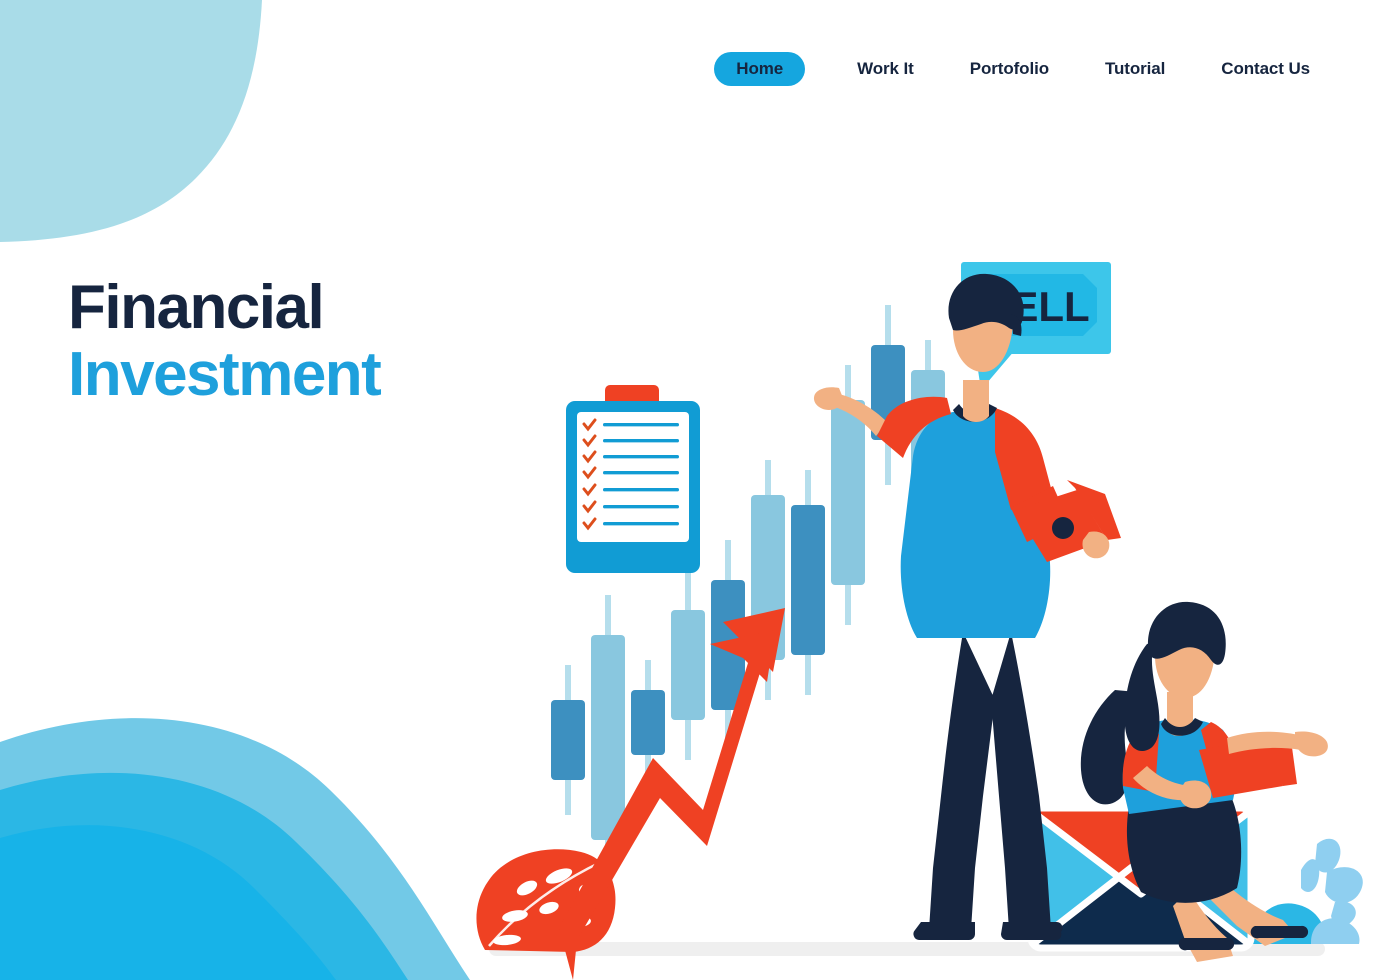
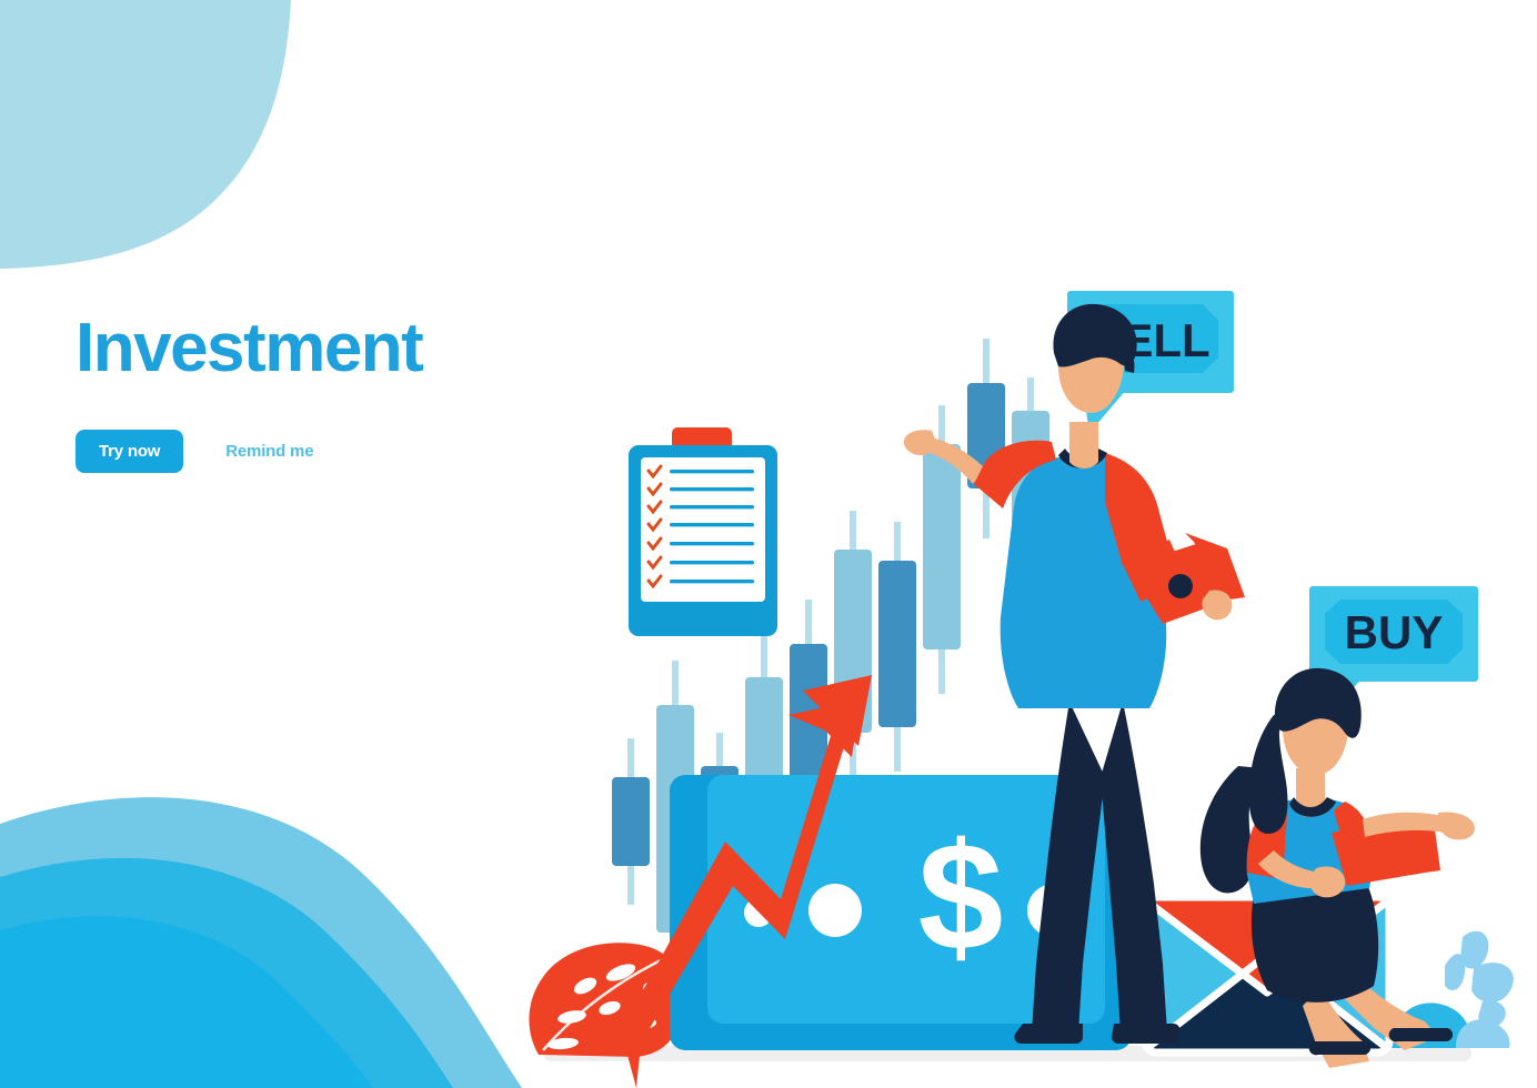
- Home
- Work It
- Portofolio
- Tutorial
- Contact Us
- Financial
  Investment
+ Try now
+ Remind me
+ $
  ELL
+ BUY
